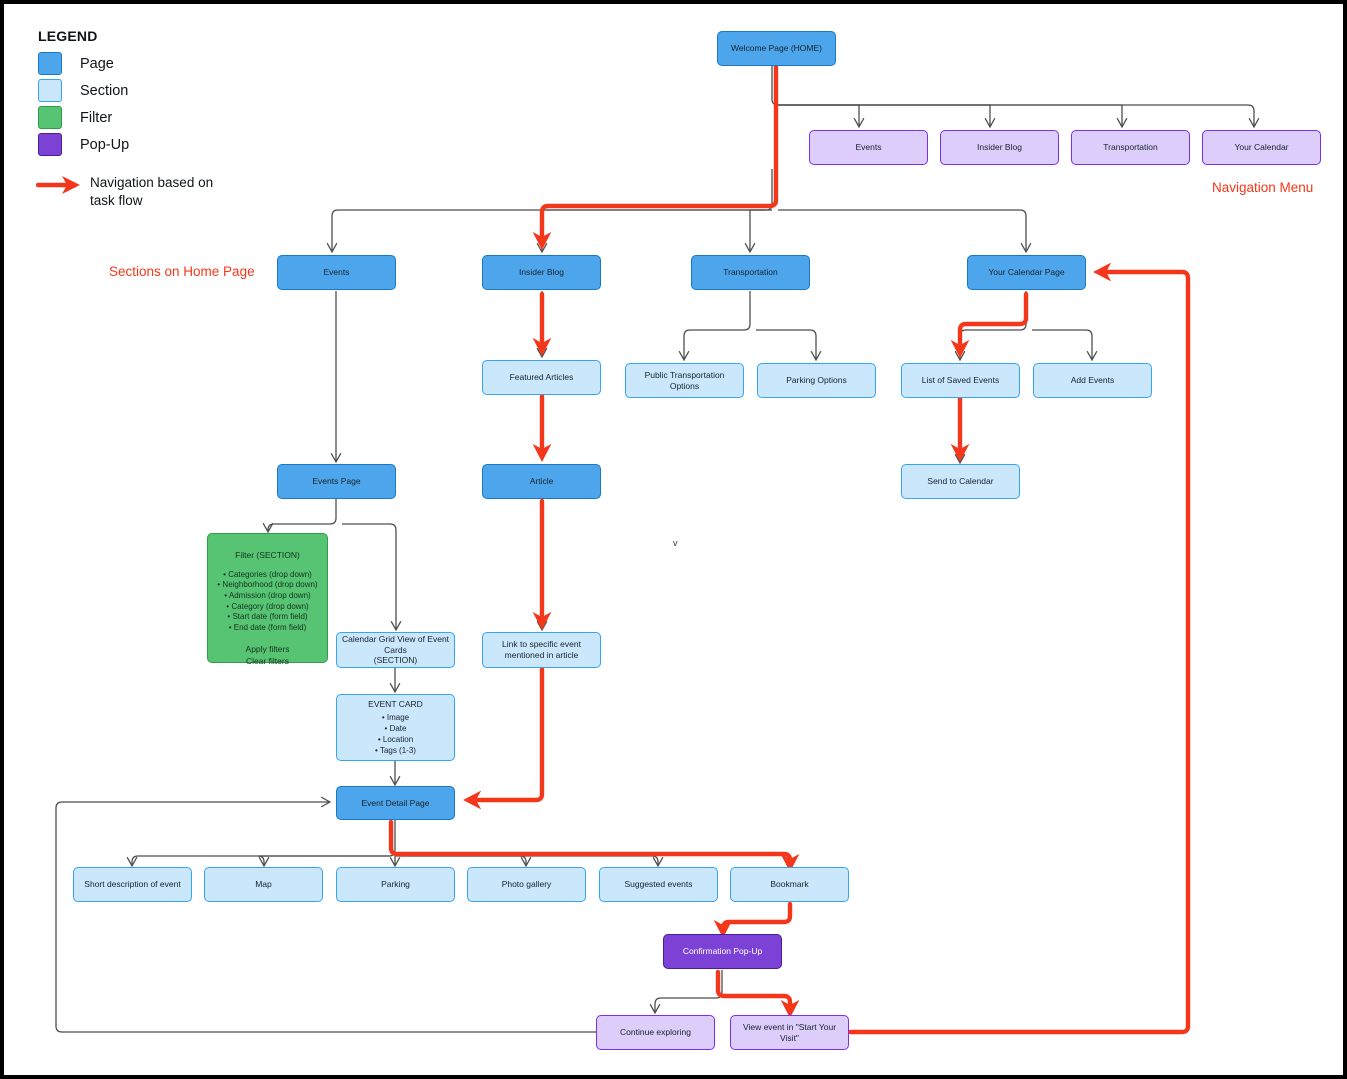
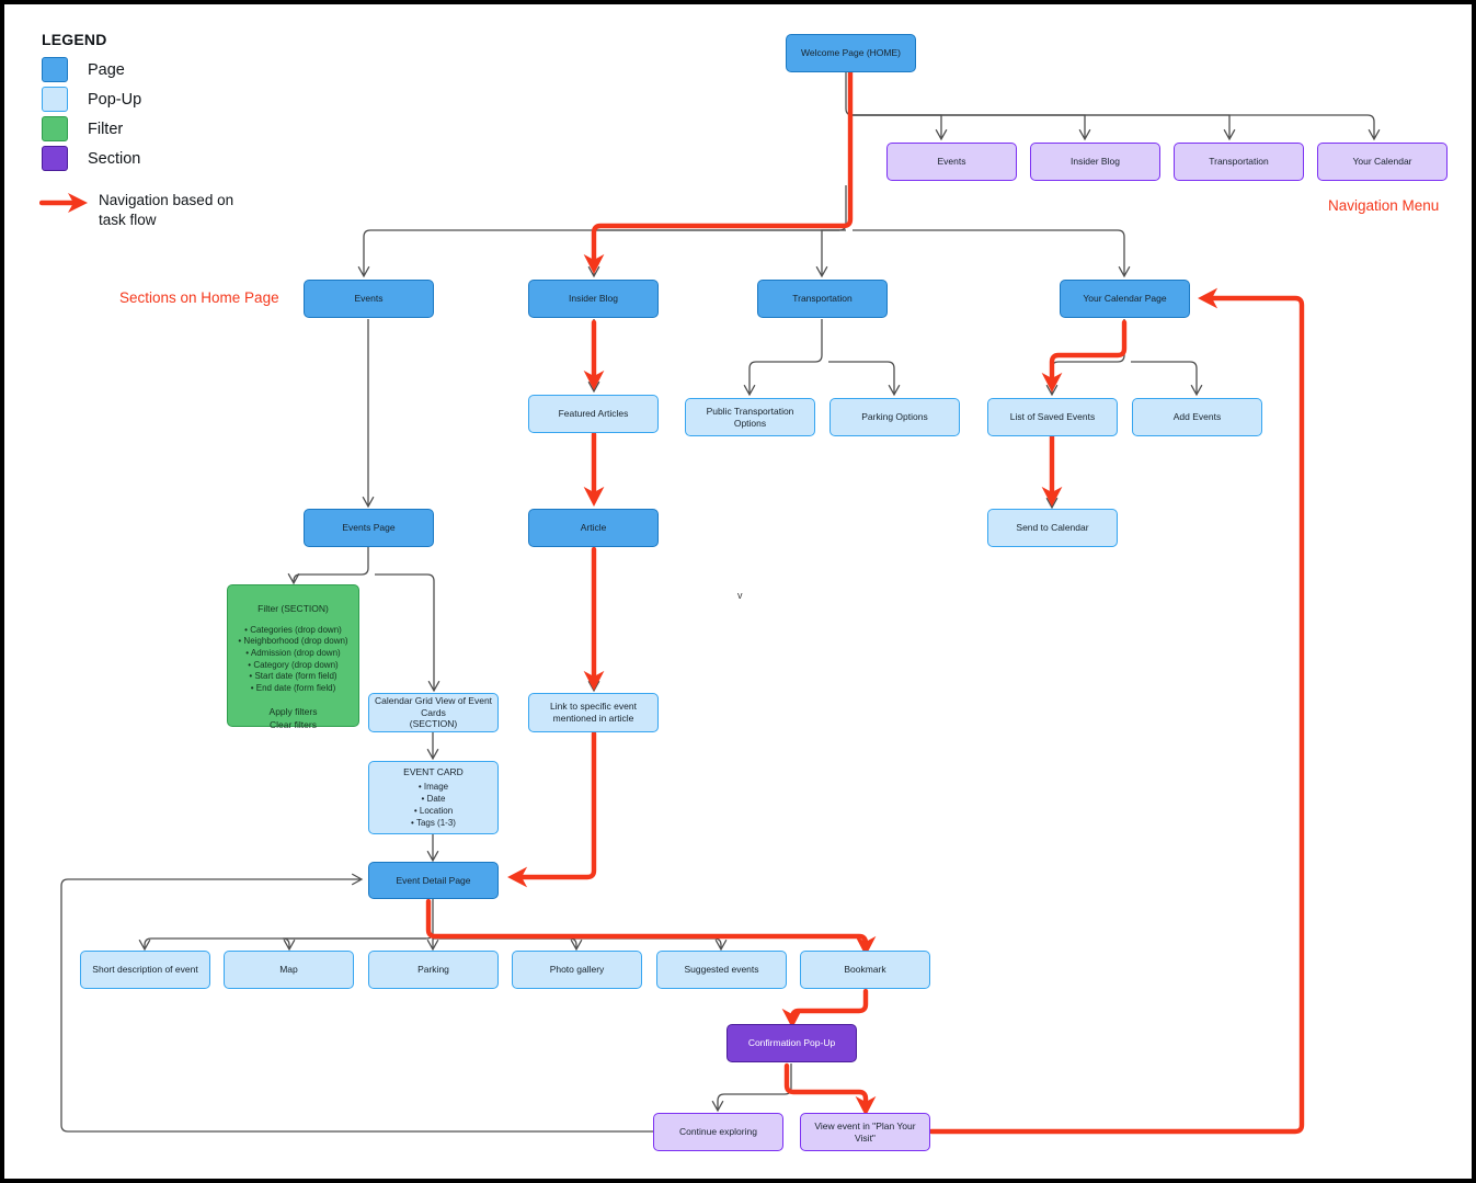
  LEGEND
  Page
- Section
+ Pop-Up
  Filter
- Pop-Up
+ Section
  Navigation based on
  task flow
  Navigation Menu
  Sections on Home Page
  v
  Welcome Page (HOME)
  Events
  Insider Blog
  Transportation
  Your Calendar
  Events
  Insider Blog
  Transportation
  Your Calendar Page
  Featured Articles
  Public Transportation Options
  Parking Options
  List of Saved Events
  Add Events
  Send to Calendar
  Events Page
  Article
  Filter (SECTION)
  Categories (drop down)
  Neighborhood (drop down)
  Admission (drop down)
  Category (drop down)
  Start date (form field)
  End date (form field)
  Apply filters
  Clear filters
  Calendar Grid View of Event Cards
  (SECTION)
  Link to specific event
  mentioned in article
  EVENT CARD
  Image
  Date
  Location
  Tags (1-3)
  Event Detail Page
  Short description of event
  Map
  Parking
  Photo gallery
  Suggested events
  Bookmark
  Confirmation Pop-Up
  Continue exploring
- View event in "Start Your Visit"
+ View event in "Plan Your Visit"
